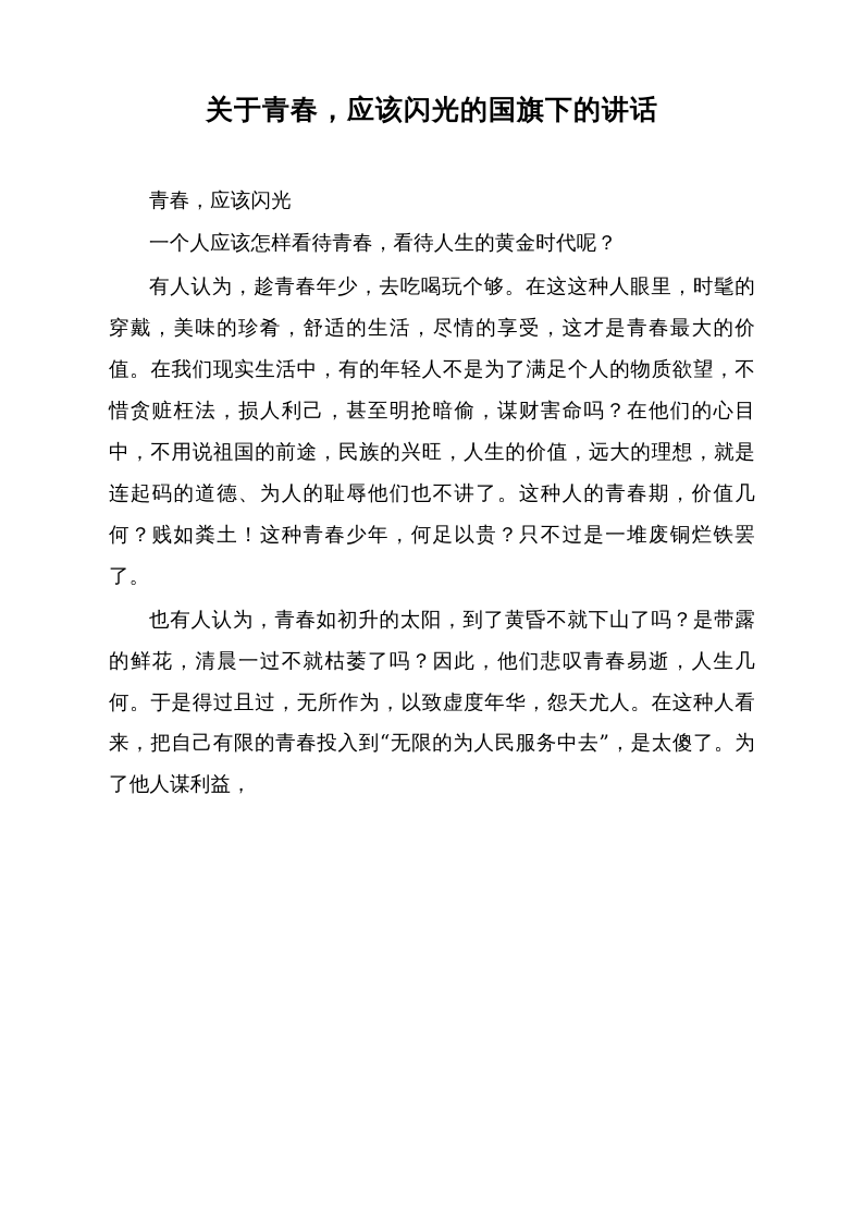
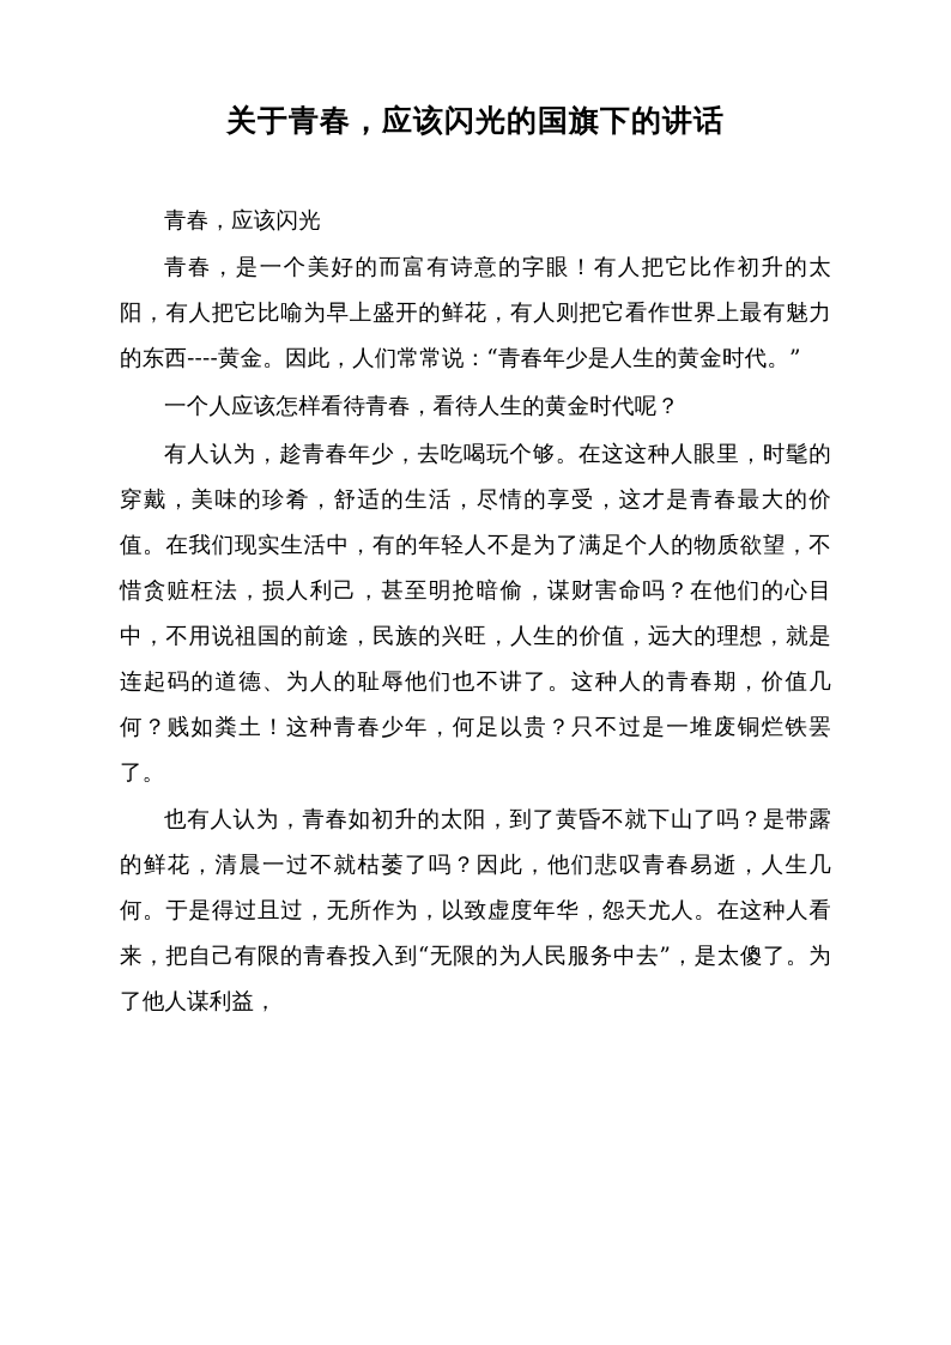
  关于青春，应该闪光的国旗下的讲话
  青春，应该闪光
+ 青春，是一个美好的而富有诗意的字眼！有人把它比作初升的太阳，有人把它比喻为早上盛开的鲜花，有人则把它看作世界上最有魅力的东西----黄金。因此，人们常常说：“青春年少是人生的黄金时代。”
  一个人应该怎样看待青春，看待人生的黄金时代呢？
  有人认为，趁青春年少，去吃喝玩个够。在这这种人眼里，时髦的穿戴，美味的珍肴，舒适的生活，尽情的享受，这才是青春最大的价值。在我们现实生活中，有的年轻人不是为了满足个人的物质欲望，不惜贪赃枉法，损人利己，甚至明抢暗偷，谋财害命吗？在他们的心目中，不用说祖国的前途，民族的兴旺，人生的价值，远大的理想，就是连起码的道德、为人的耻辱他们也不讲了。这种人的青春期，价值几何？贱如粪土！这种青春少年，何足以贵？只不过是一堆废铜烂铁罢了。
  也有人认为，青春如初升的太阳，到了黄昏不就下山了吗？是带露的鲜花，清晨一过不就枯萎了吗？因此，他们悲叹青春易逝，人生几何。于是得过且过，无所作为，以致虚度年华，怨天尤人。在这种人看来，把自己有限的青春投入到“无限的为人民服务中去”，是太傻了。为了他人谋利益，
